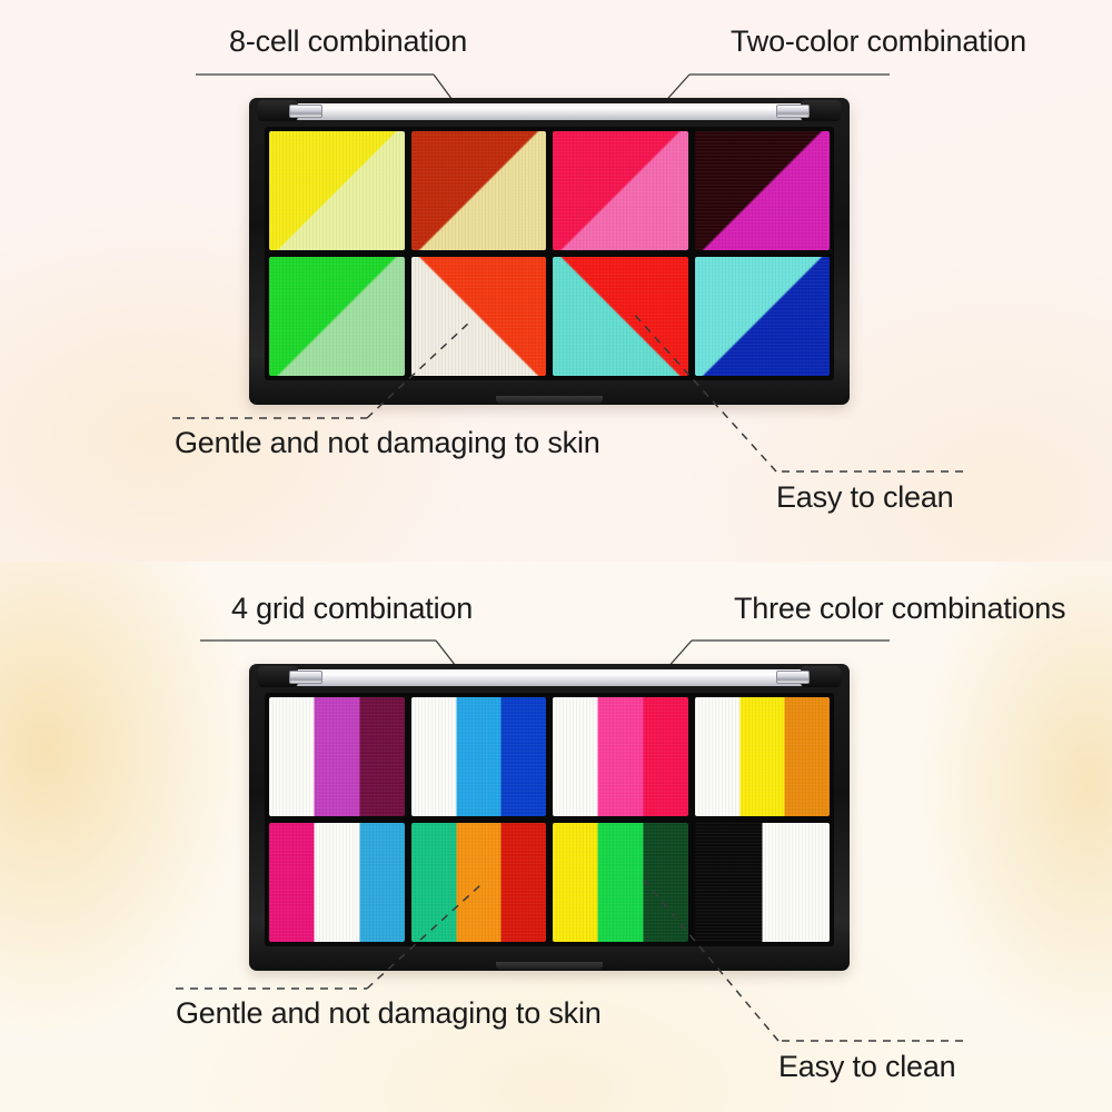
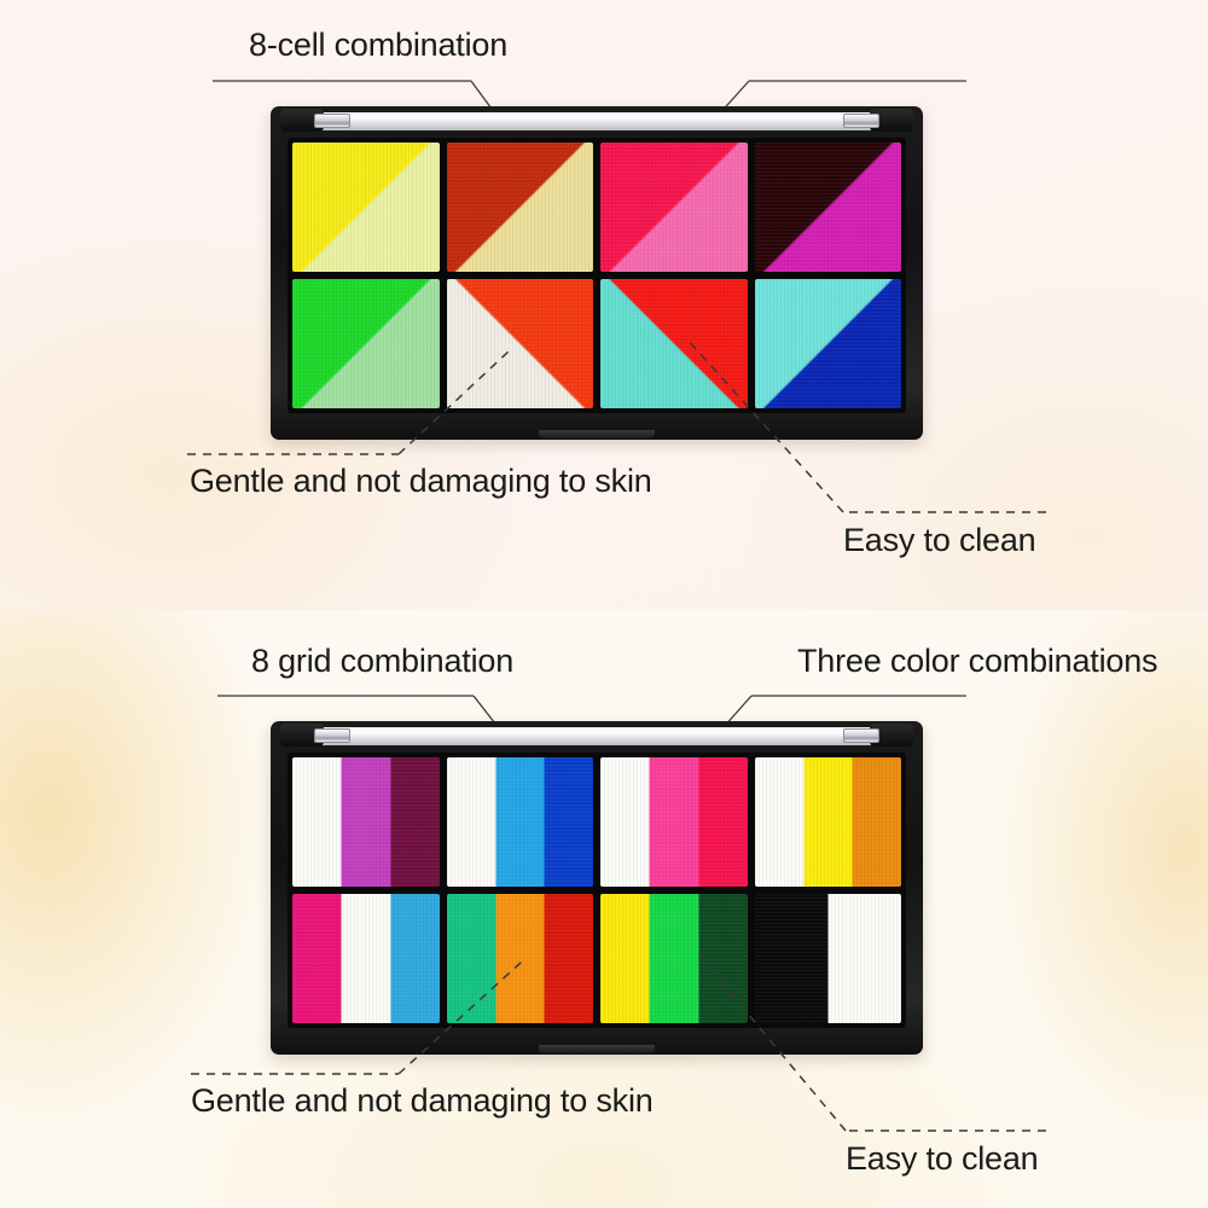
  8-cell combination
- Two-color combination
  Gentle and not damaging to skin
  Easy to clean
- 4 grid combination
+ 8 grid combination
  Three color combinations
  Gentle and not damaging to skin
  Easy to clean
